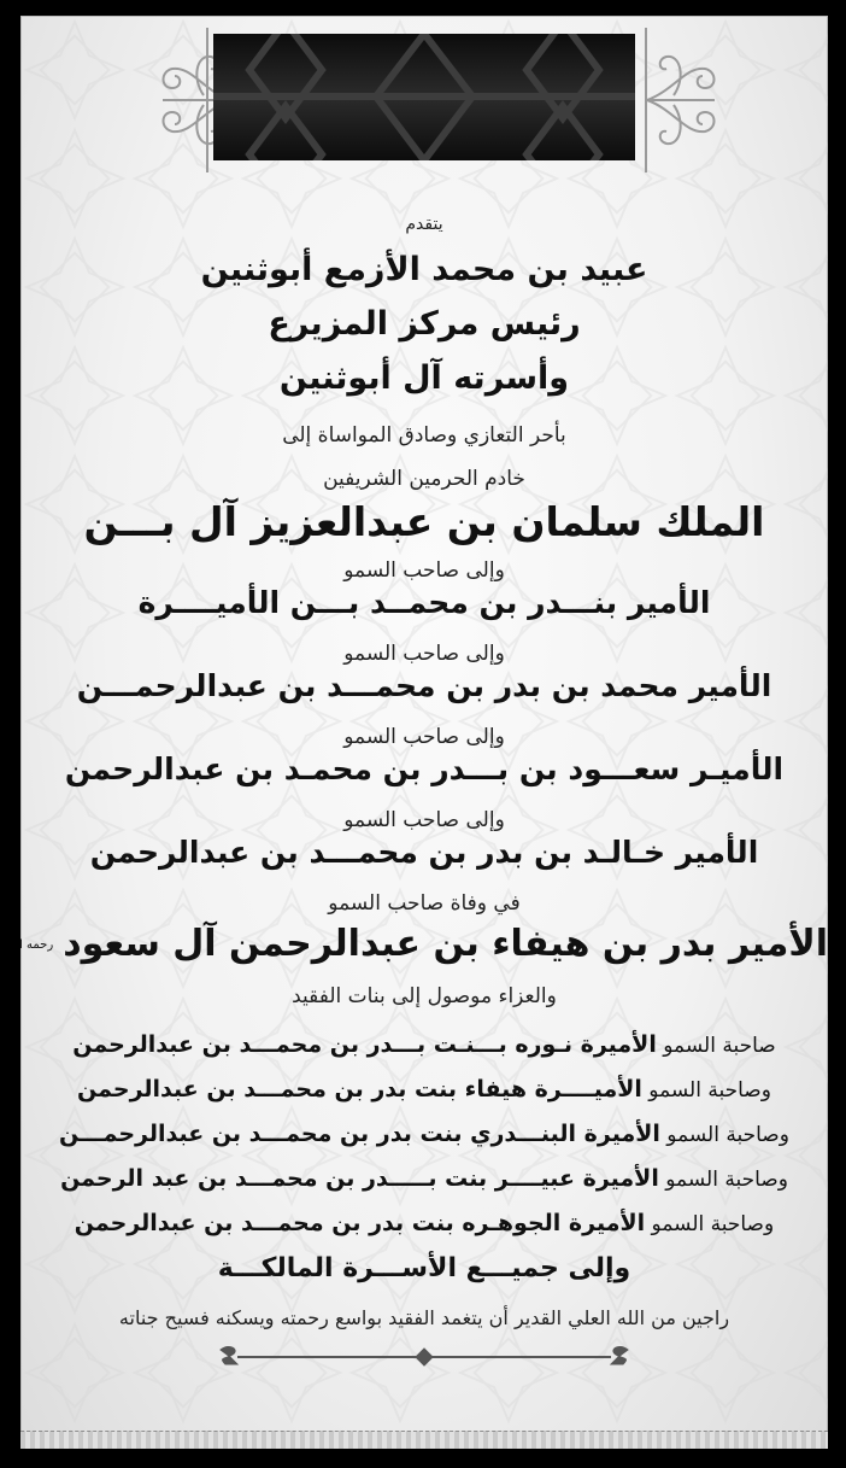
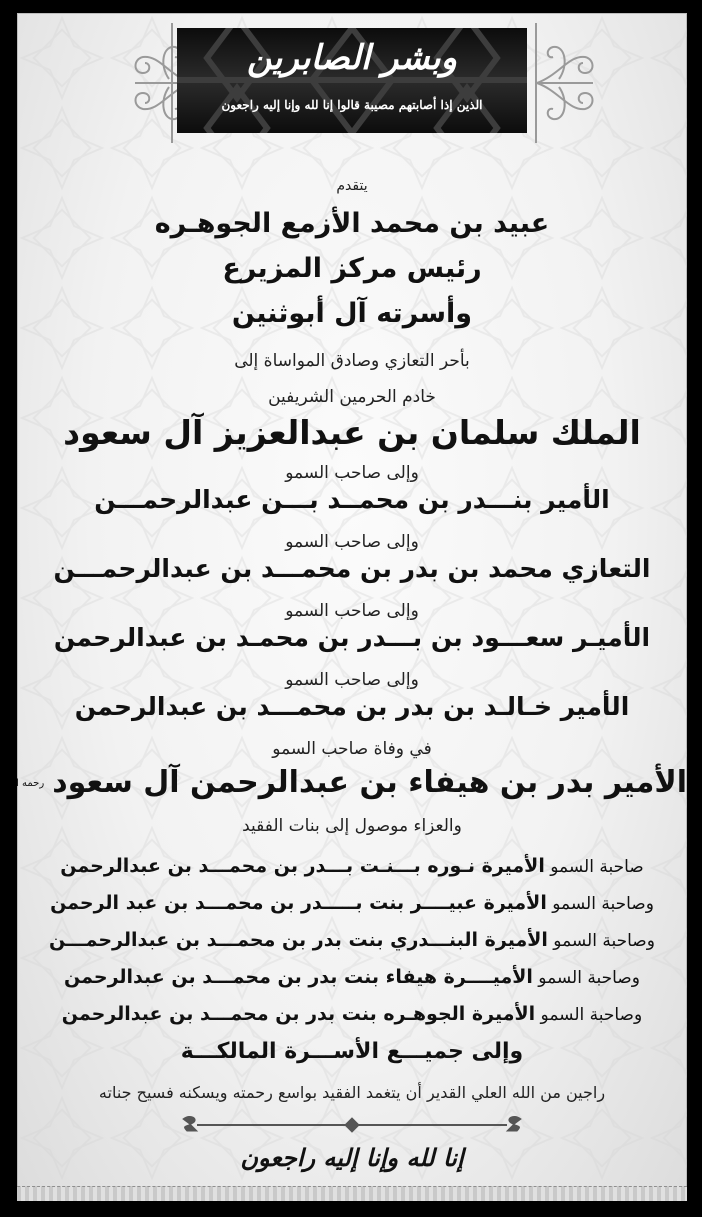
+ وبشر الصابرين
+ الذين إذا أصابتهم مصيبة قالوا إنا لله وإنا إليه راجعون
  يتقدم
- عبيد بن محمد الأزمع أبوثنين
+ عبيد بن محمد الأزمع الجوهـره
  رئيس مركز المزيرع
  وأسرته آل أبوثنين
  بأحر التعازي وصادق المواساة إلى
  خادم الحرمين الشريفين
- الملك سلمان بن عبدالعزيز آل بـــن
+ الملك سلمان بن عبدالعزيز آل سعود
  وإلى صاحب السمو
- الأمير بنـــدر بن محمــد بـــن الأميــــرة
+ الأمير بنـــدر بن محمــد بـــن عبدالرحمـــن
  وإلى صاحب السمو
- الأمير محمد بن بدر بن محمـــد بن عبدالرحمـــن
+ التعازي محمد بن بدر بن محمـــد بن عبدالرحمـــن
  وإلى صاحب السمو
  الأميـر سعـــود بن بـــدر بن محمـد بن عبدالرحمن
  وإلى صاحب السمو
  الأمير خـالـد بن بدر بن محمـــد بن عبدالرحمن
  في وفاة صاحب السمو
  الأمير بدر بن هيفاء بن عبدالرحمن آل سعودرحمه ا
  والعزاء موصول إلى بنات الفقيد
  صاحبة السمو الأميرة نـوره بـــنـت بـــدر بن محمـــد بن عبدالرحمن
- وصاحبة السمو الأميــــرة هيفاء بنت بدر بن محمـــد بن عبدالرحمن
+ وصاحبة السمو الأميرة عبيــــر بنت بـــــدر بن محمـــد بن عبد الرحمن
  وصاحبة السمو الأميرة البنـــدري بنت بدر بن محمـــد بن عبدالرحمـــن
- وصاحبة السمو الأميرة عبيــــر بنت بـــــدر بن محمـــد بن عبد الرحمن
+ وصاحبة السمو الأميــــرة هيفاء بنت بدر بن محمـــد بن عبدالرحمن
  وصاحبة السمو الأميرة الجوهـره بنت بدر بن محمـــد بن عبدالرحمن
  وإلى جميـــع الأســـرة المالكـــة
  راجين من الله العلي القدير أن يتغمد الفقيد بواسع رحمته ويسكنه فسيح جناته
+ إنا لله وإنا إليه راجعون
